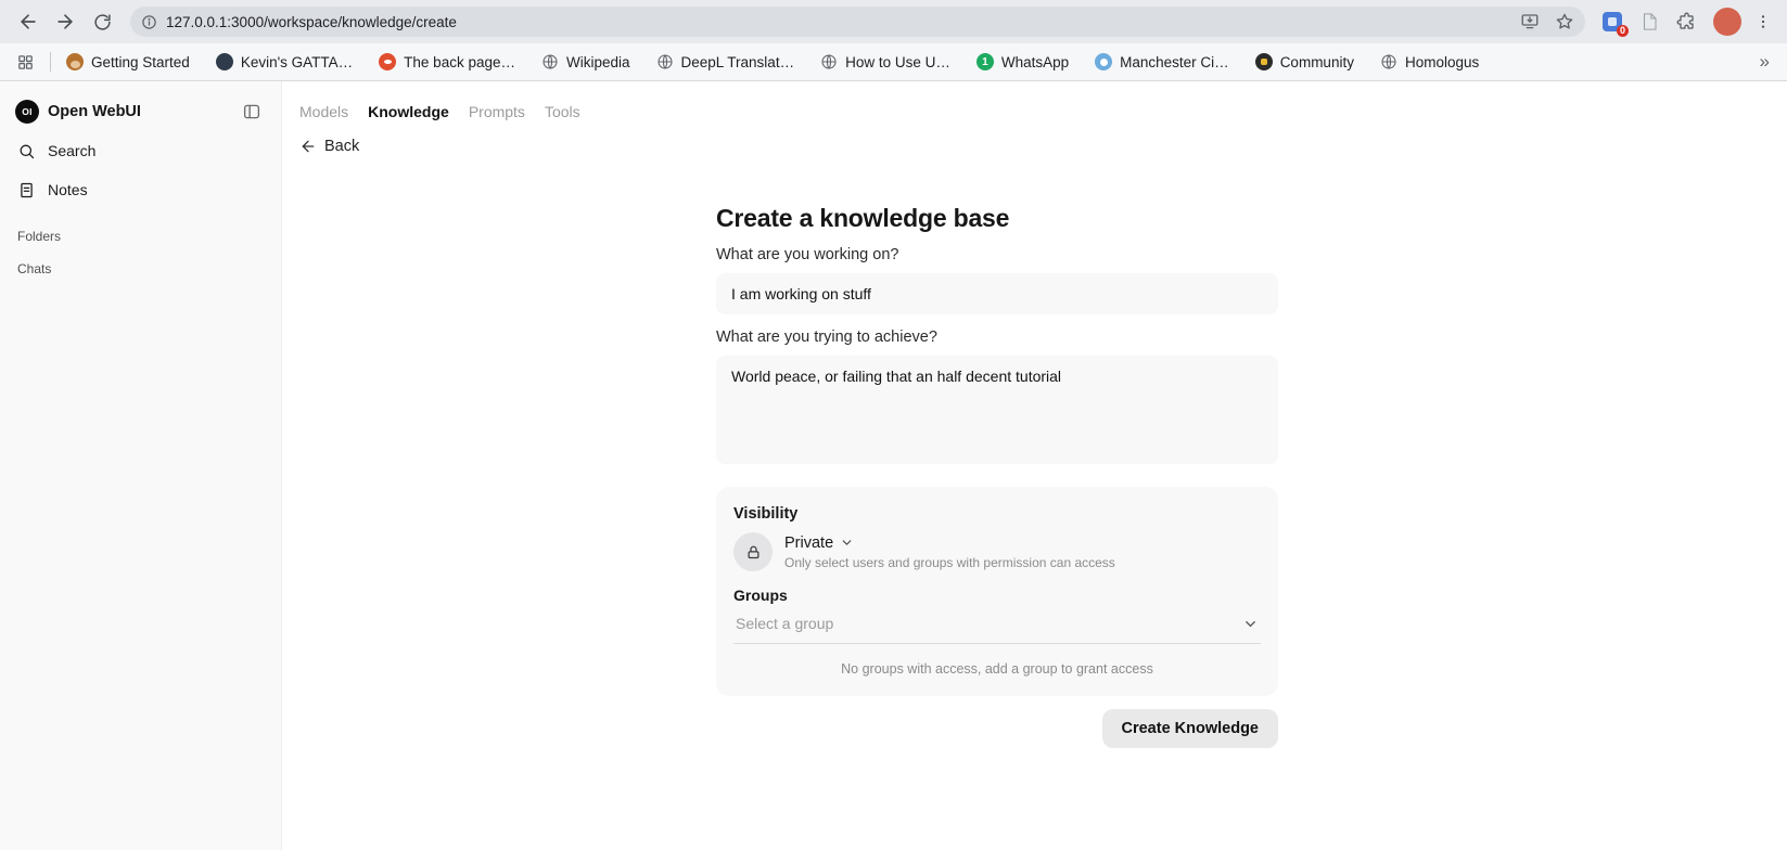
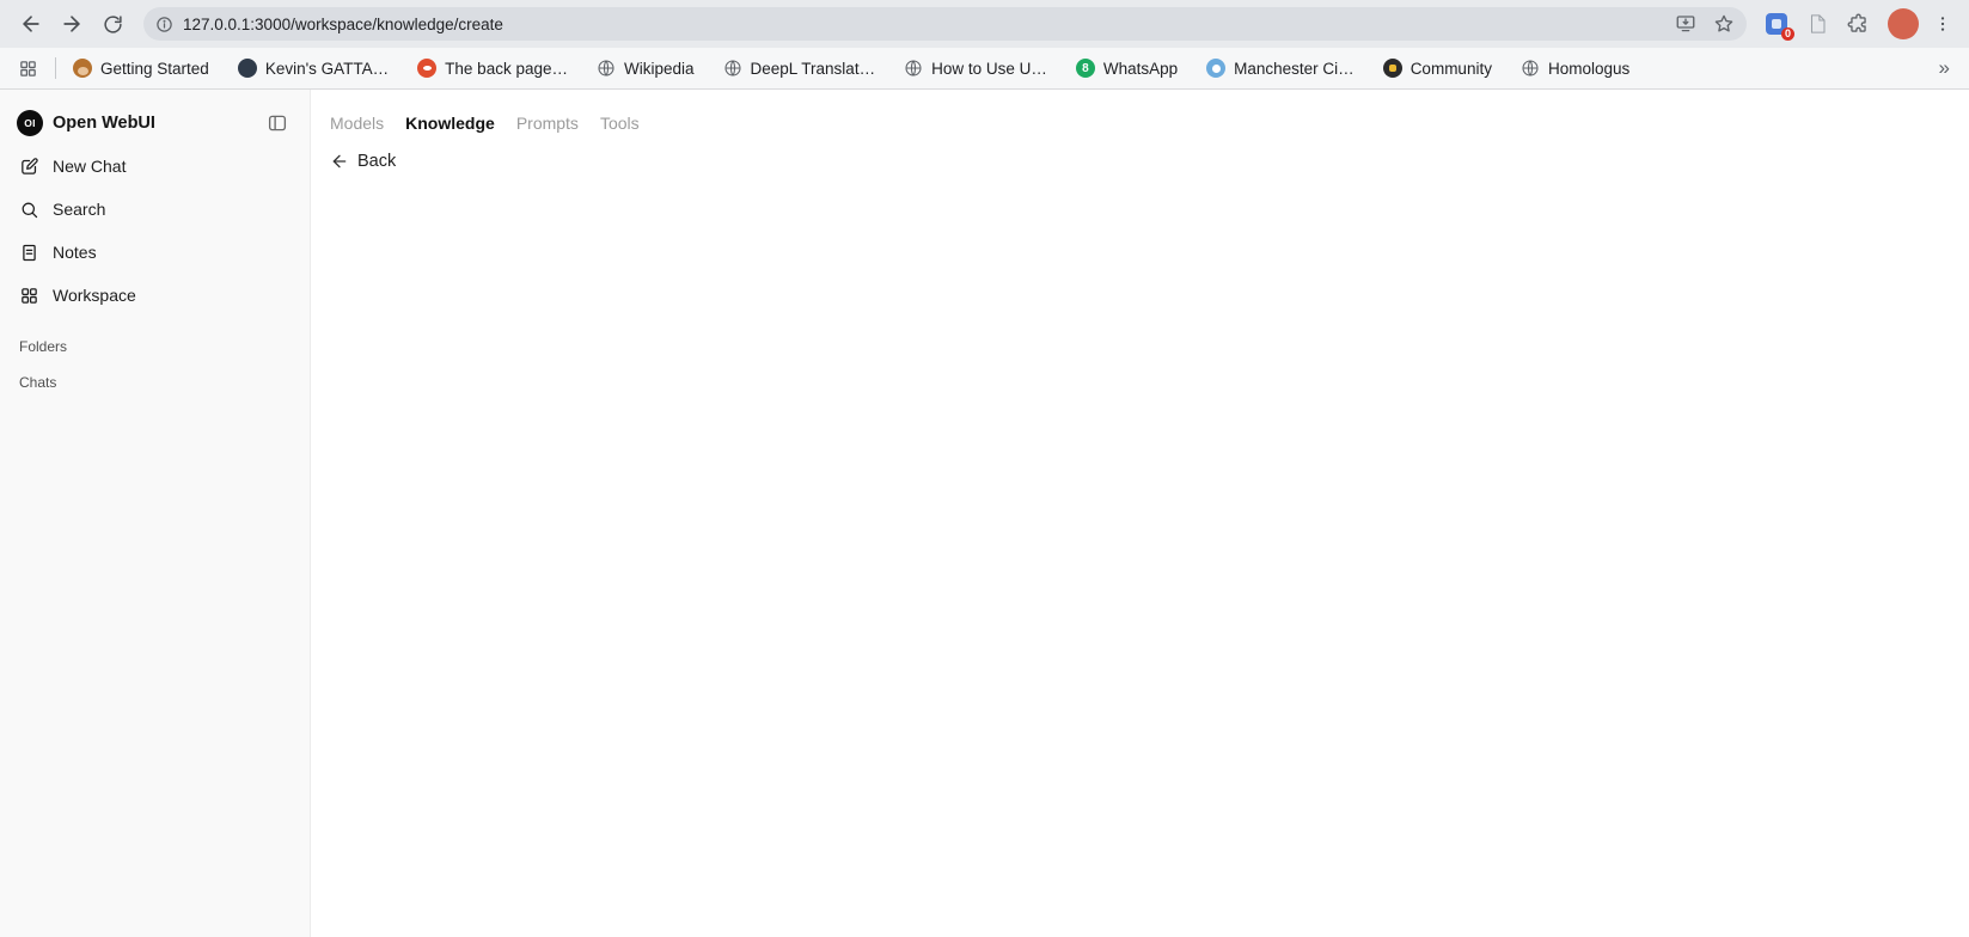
  127.0.0.1:3000/workspace/knowledge/create
  0
  Getting Started
  Kevin's GATTA…
  The back page…
  Wikipedia
  DeepL Translat…
  How to Use U…
- 1
+ 8
  WhatsApp
  Manchester Ci…
  Community
  Homologus
  »
  OI
  Open WebUI
+ New Chat
  Search
  Notes
+ Workspace
  Folders
  Chats
  Models
  Knowledge
  Prompts
  Tools
  Back
- Create a knowledge base
- What are you working on?
- I am working on stuff
- What are you trying to achieve?
- World peace, or failing that an half decent tutorial
- Visibility
- Private
- Only select users and groups with permission can access
- Groups
- Select a group
- No groups with access, add a group to grant access
- Create Knowledge
